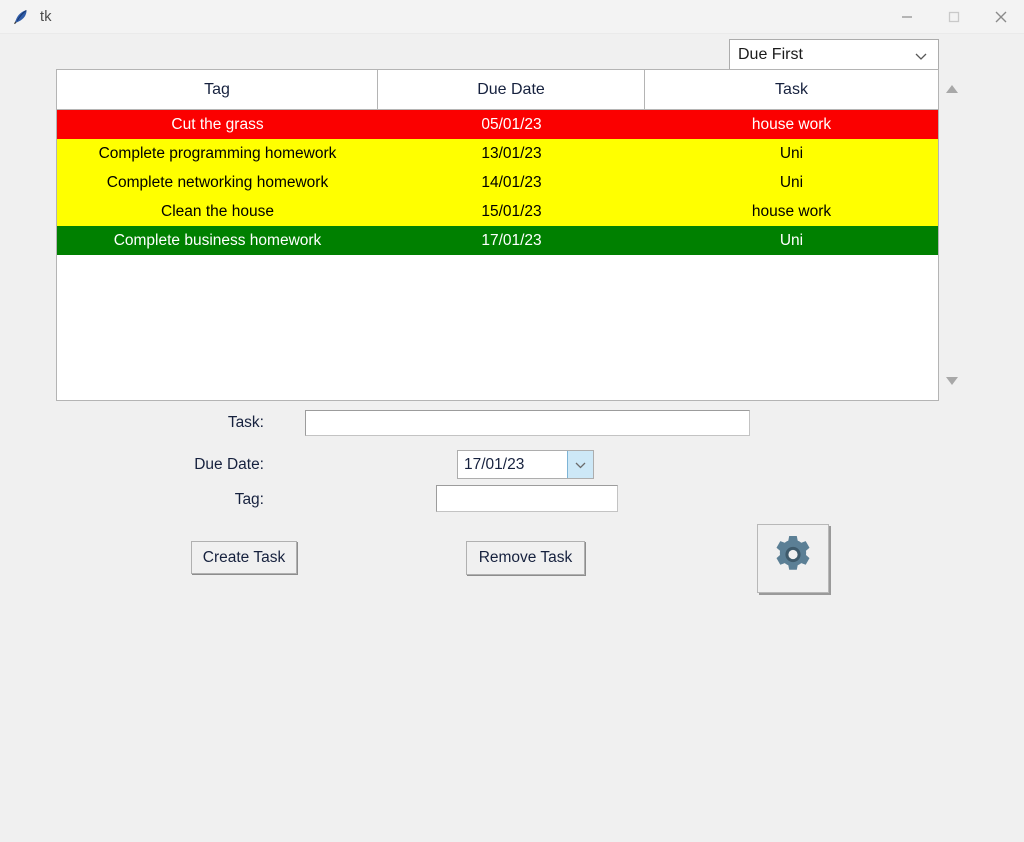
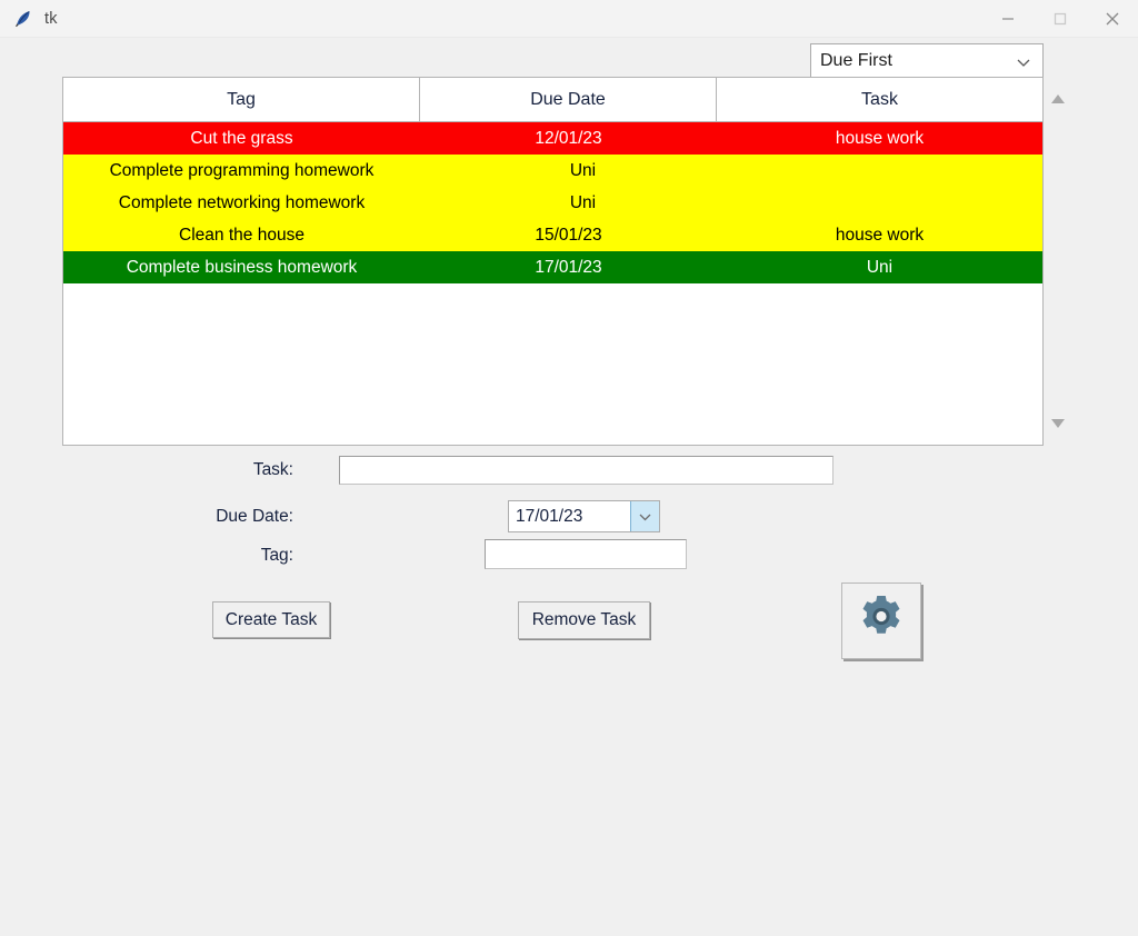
  tk
  Due First
  Tag
  Due Date
  Task
  Cut the grass
- 05/01/23
+ 12/01/23
  house work
  Complete programming homework
- 13/01/23
  Uni
  Complete networking homework
- 14/01/23
  Uni
  Clean the house
  15/01/23
  house work
  Complete business homework
  17/01/23
  Uni
  Task:
  Due Date:
  17/01/23
  Tag:
  Create Task
  Remove Task
